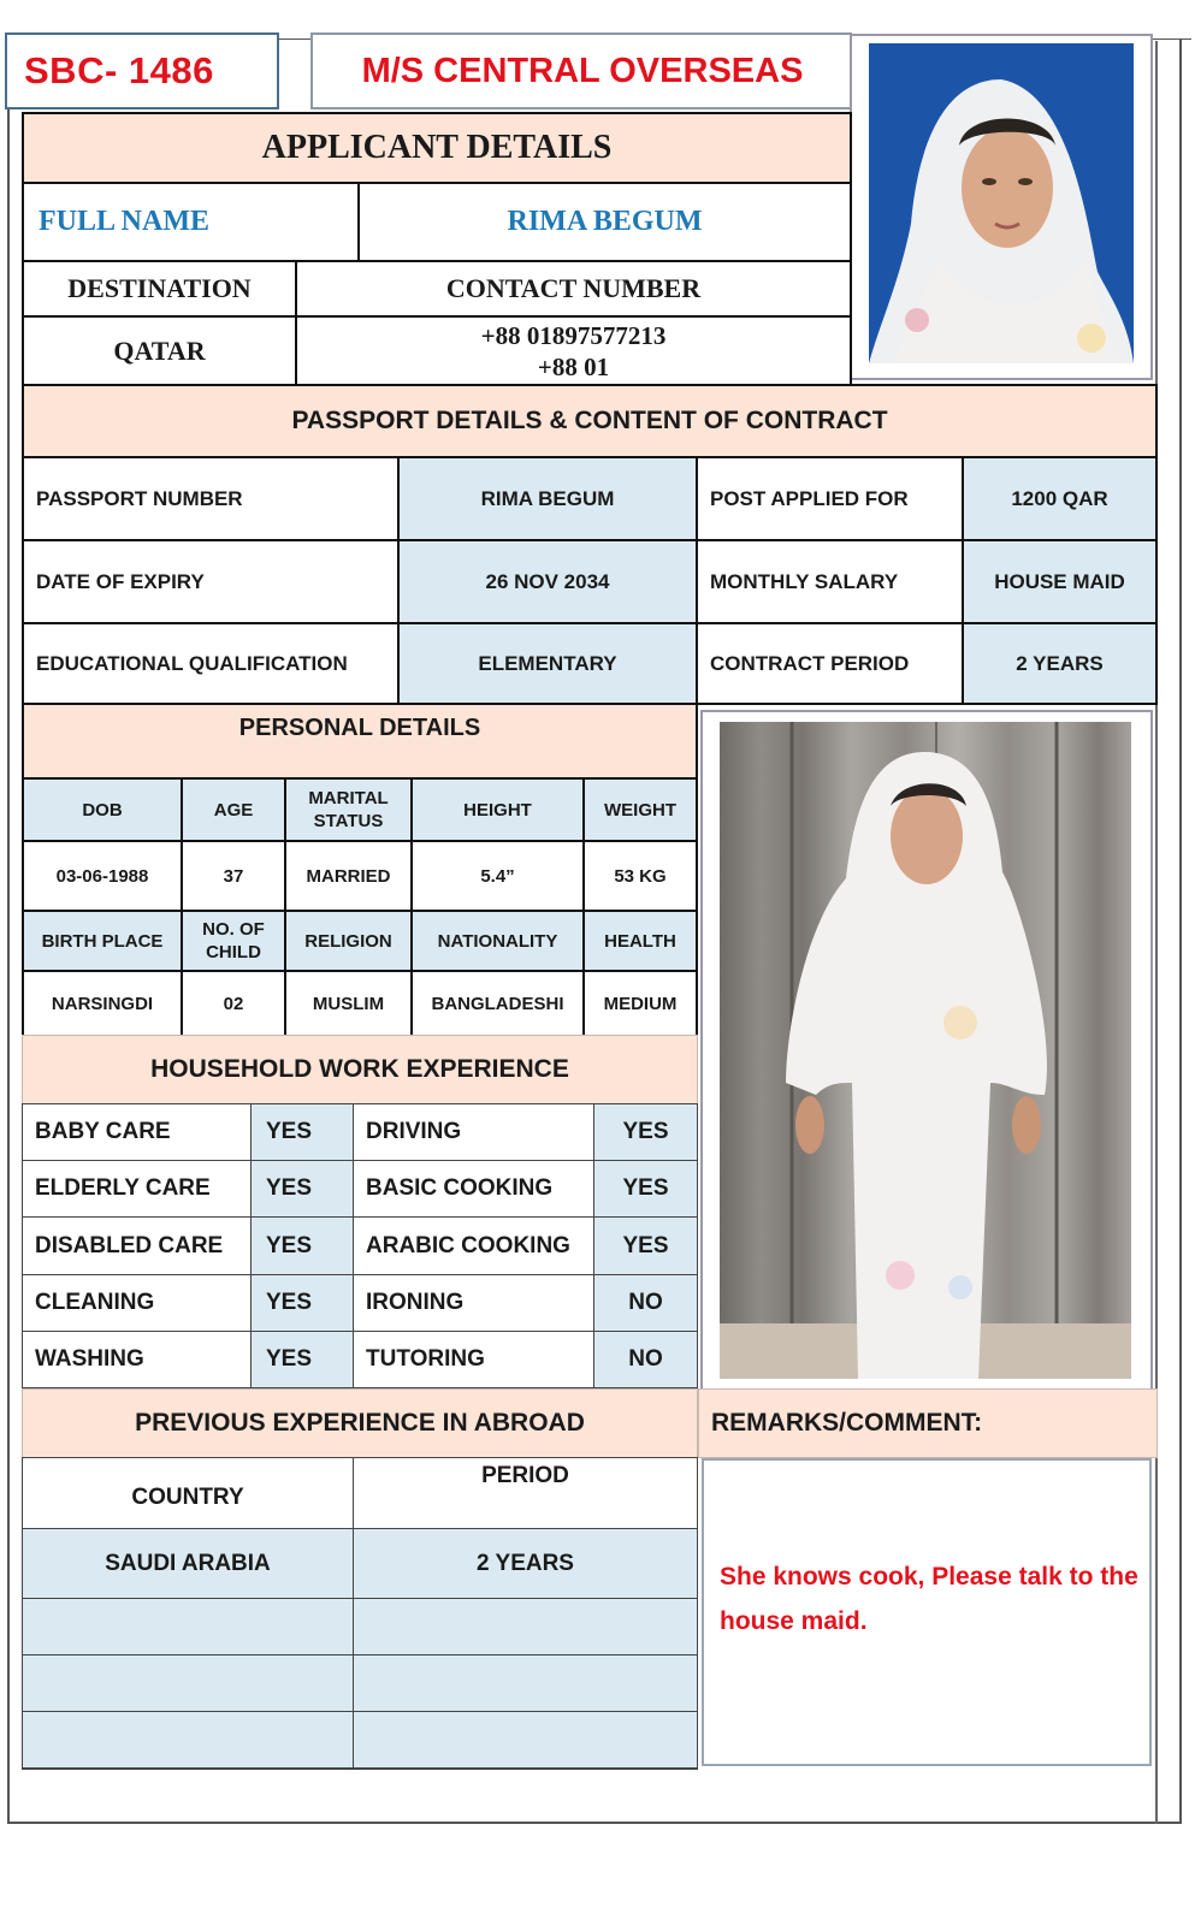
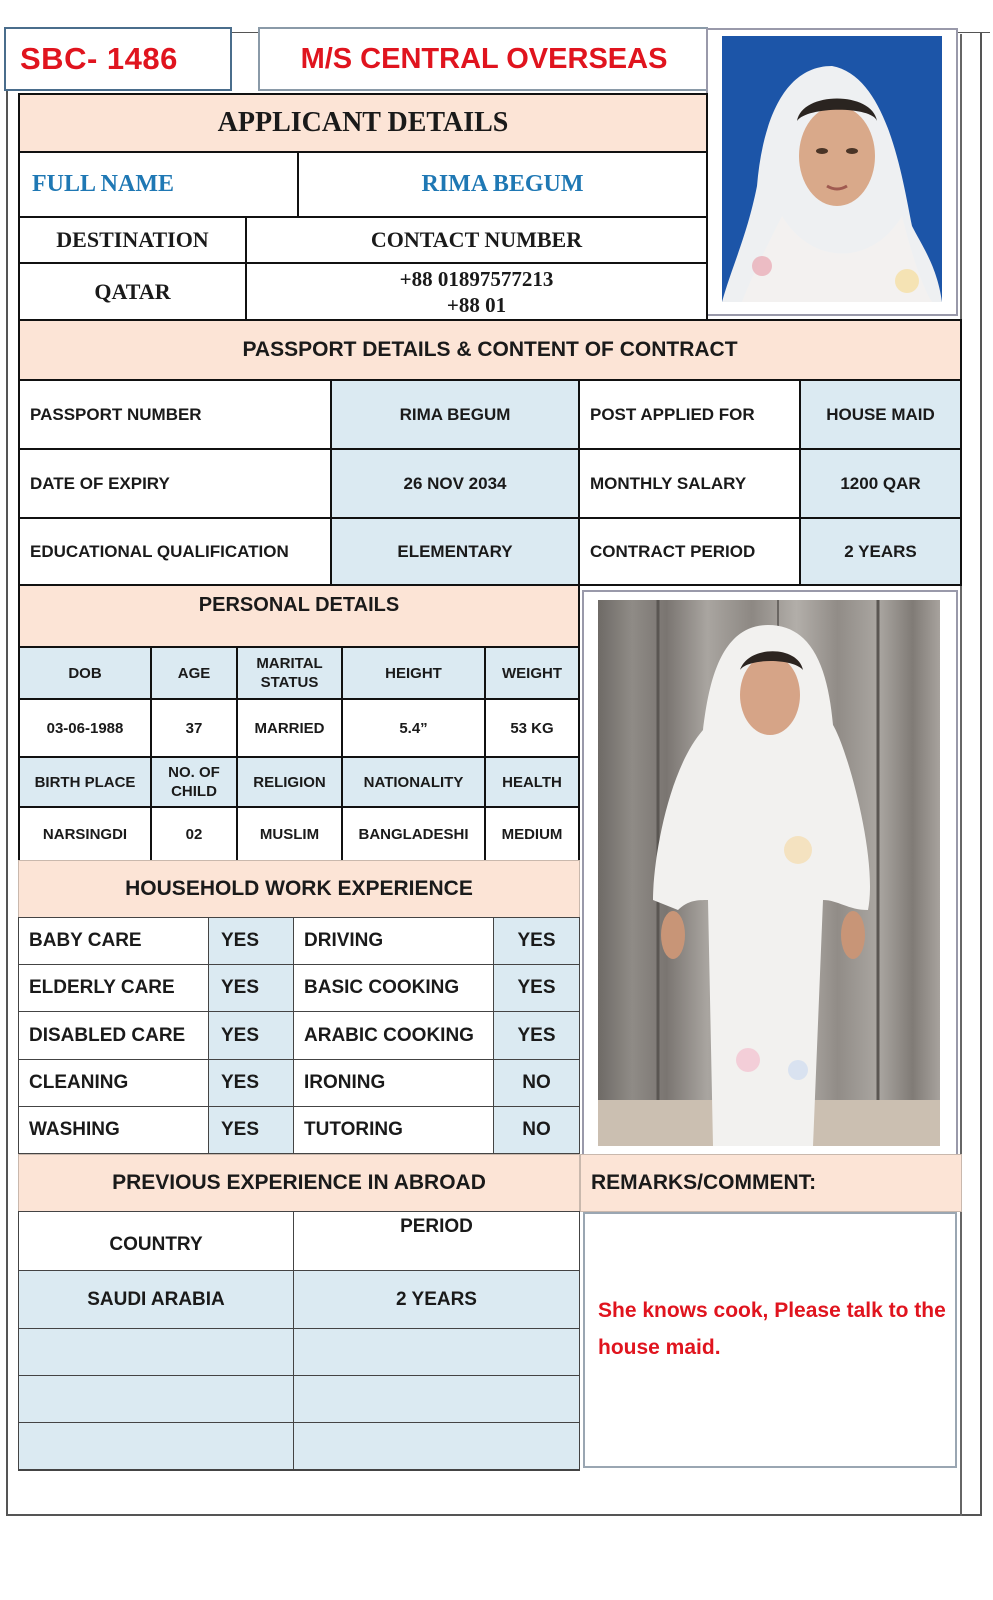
  SBC- 1486
  M/S CENTRAL OVERSEAS
  APPLICANT DETAILS
  FULL NAME
  RIMA BEGUM
  DESTINATION
  CONTACT NUMBER
  QATAR
  +88 01897577213
  +88 01
  PASSPORT DETAILS & CONTENT OF CONTRACT
  PASSPORT NUMBER
  RIMA BEGUM
  POST APPLIED FOR
- 1200 QAR
+ HOUSE MAID
  DATE OF EXPIRY
  26 NOV 2034
  MONTHLY SALARY
- HOUSE MAID
+ 1200 QAR
  EDUCATIONAL QUALIFICATION
  ELEMENTARY
  CONTRACT PERIOD
  2 YEARS
  PERSONAL DETAILS
  DOB
  AGE
  MARITAL STATUS
  HEIGHT
  WEIGHT
  03-06-1988
  37
  MARRIED
  5.4”
  53 KG
  BIRTH PLACE
  NO. OF CHILD
  RELIGION
  NATIONALITY
  HEALTH
  NARSINGDI
  02
  MUSLIM
  BANGLADESHI
  MEDIUM
  HOUSEHOLD WORK EXPERIENCE
  BABY CARE
  YES
  DRIVING
  YES
  ELDERLY CARE
  YES
  BASIC COOKING
  YES
  DISABLED CARE
  YES
  ARABIC COOKING
  YES
  CLEANING
  YES
  IRONING
  NO
  WASHING
  YES
  TUTORING
  NO
  PREVIOUS EXPERIENCE IN ABROAD
  REMARKS/COMMENT:
  COUNTRY
  PERIOD
  SAUDI ARABIA
  2 YEARS
  She knows cook, Please talk to the house maid.
